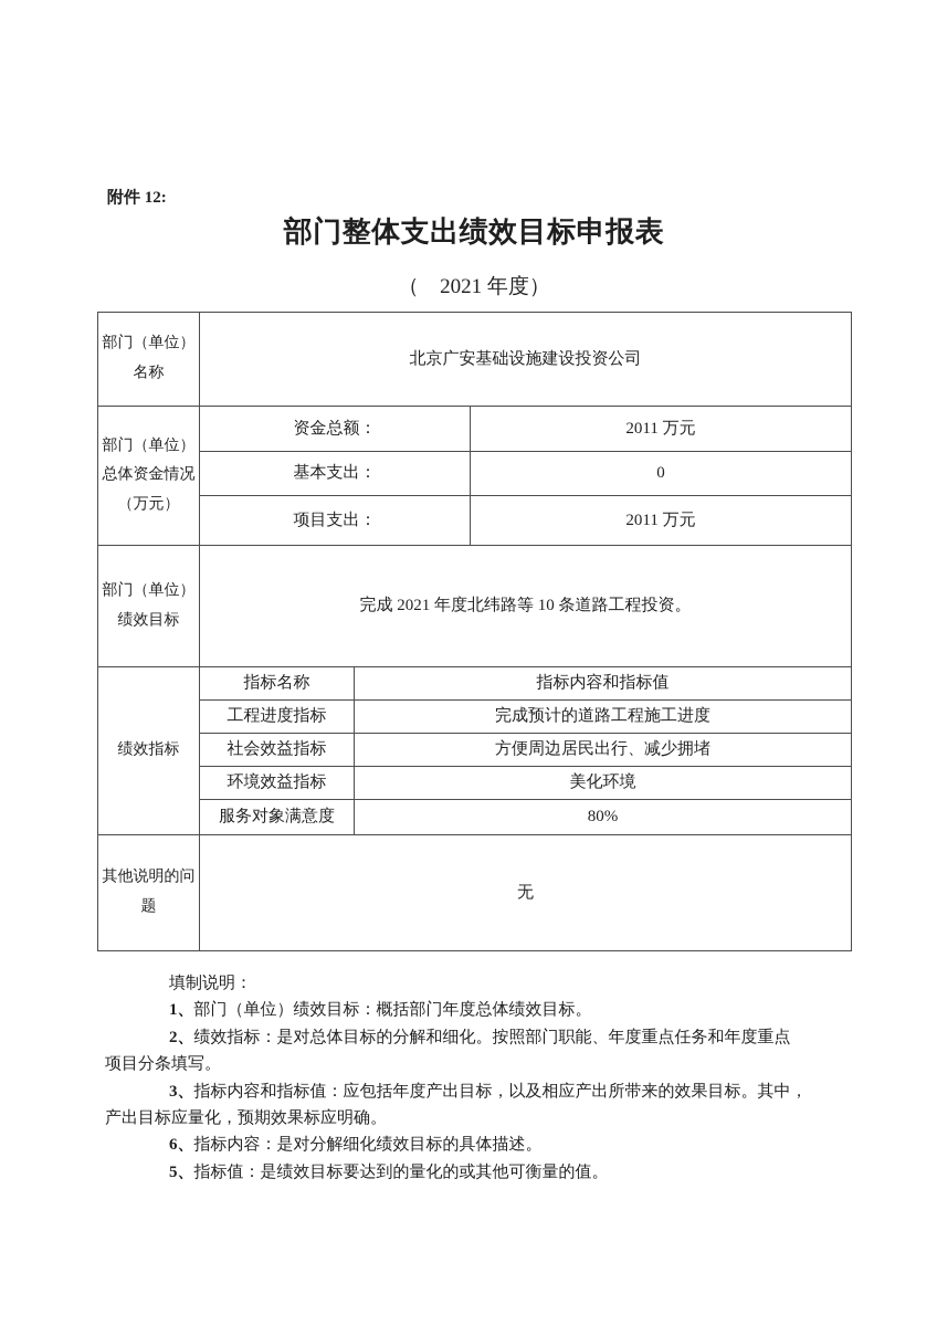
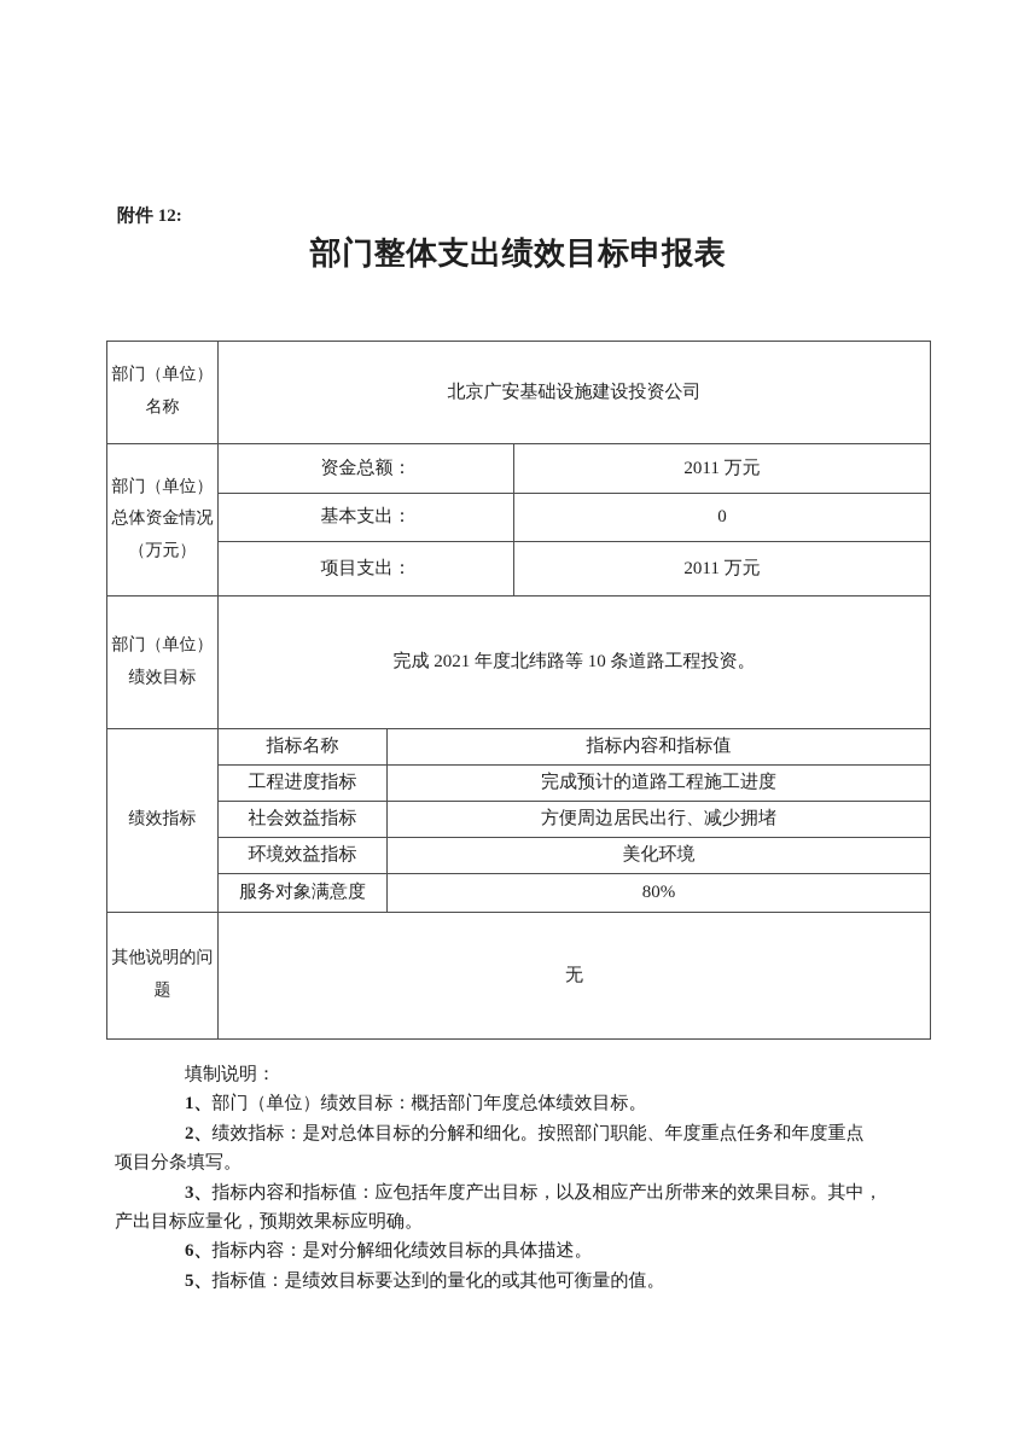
  附件 12:
  部门整体支出绩效目标申报表
- （ 2021 年度）
  部门（单位）名称	北京广安基础设施建设投资公司
  部门（单位）总体资金情况（万元）	资金总额：	2011 万元
  基本支出：	0
  项目支出：	2011 万元
  部门（单位）绩效目标	完成 2021 年度北纬路等 10 条道路工程投资。
  绩效指标	指标名称	指标内容和指标值
  工程进度指标	完成预计的道路工程施工进度
  社会效益指标	方便周边居民出行、减少拥堵
  环境效益指标	美化环境
  服务对象满意度	80%
  其他说明的问题	无
  填制说明：
  1、部门（单位）绩效目标：概括部门年度总体绩效目标。
  2、绩效指标：是对总体目标的分解和细化。按照部门职能、年度重点任务和年度重点
  项目分条填写。
  3、指标内容和指标值：应包括年度产出目标，以及相应产出所带来的效果目标。其中，
  产出目标应量化，预期效果标应明确。
  6、指标内容：是对分解细化绩效目标的具体描述。
  5、指标值：是绩效目标要达到的量化的或其他可衡量的值。
